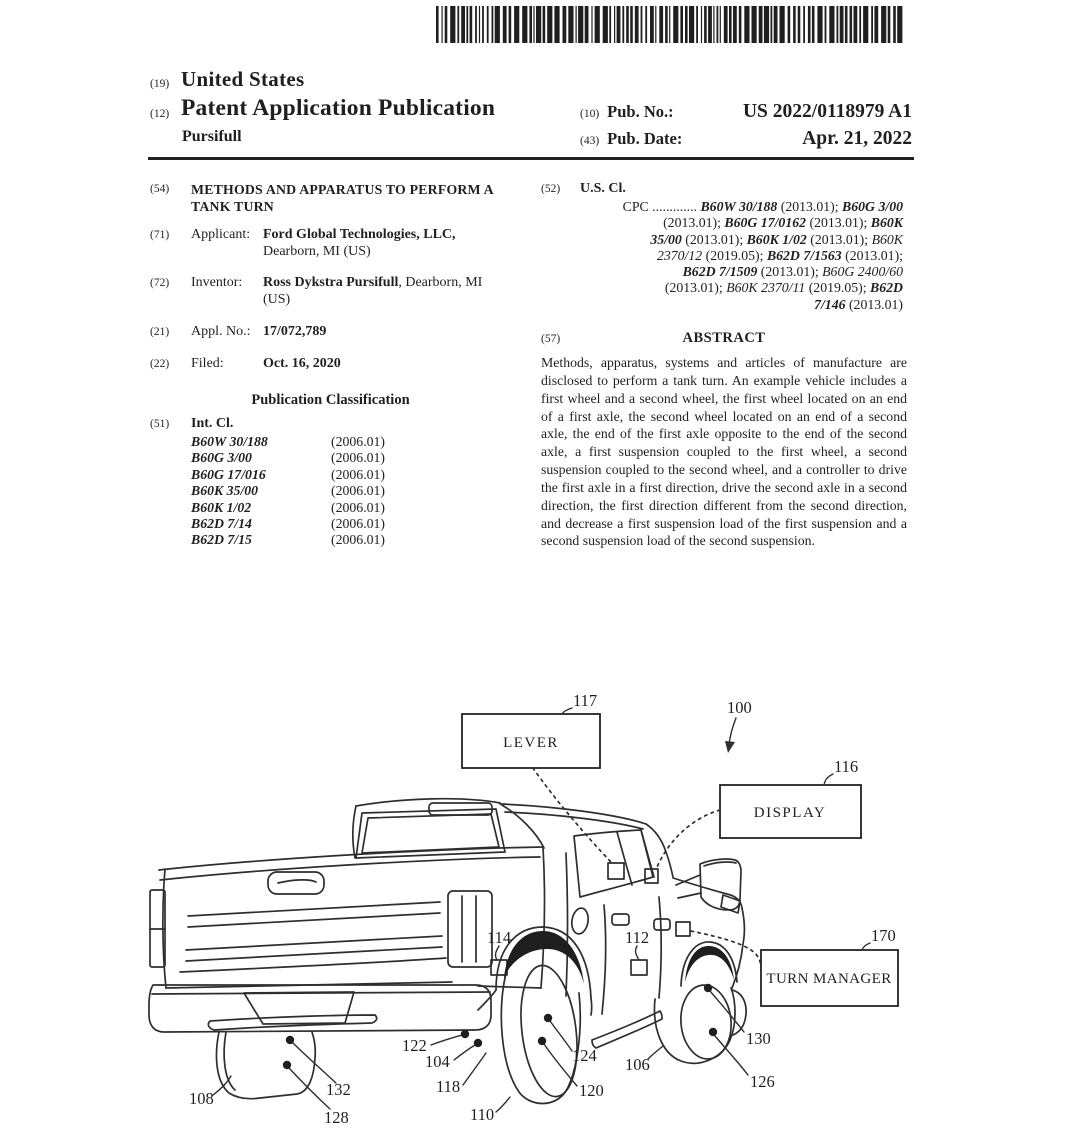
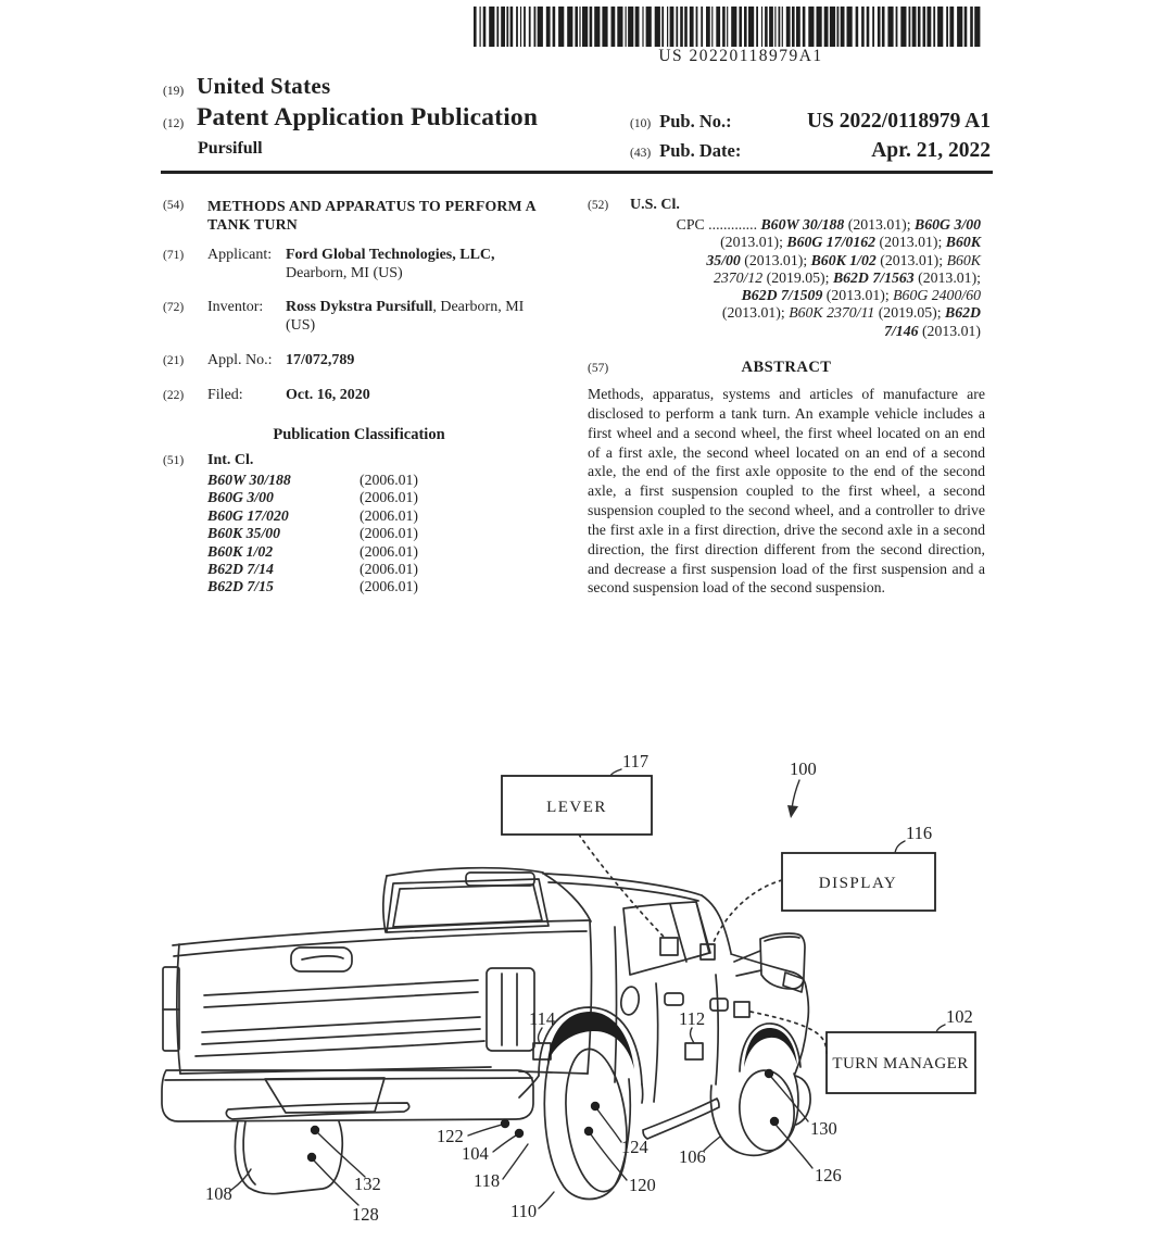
+ US 20220118979A1
  (19)
  United States
  (12)
  Patent Application Publication
  Pursifull
  (10)
  Pub. No.:
  US 2022/0118979 A1
  (43)
  Pub. Date:
  Apr. 21, 2022
  (54)
  METHODS AND APPARATUS TO PERFORM A TANK TURN
  (71)
  Applicant:
  Ford Global Technologies, LLC,
  Dearborn, MI (US)
  (72)
  Inventor:
  Ross Dykstra Pursifull, Dearborn, MI (US)
  (21)
  Appl. No.:
  17/072,789
  (22)
  Filed:
  Oct. 16, 2020
  Publication Classification
  (51)
  Int. Cl.
  B60W 30/188
  (2006.01)
  B60G 3/00
  (2006.01)
- B60G 17/016
+ B60G 17/020
  (2006.01)
  B60K 35/00
  (2006.01)
  B60K 1/02
  (2006.01)
  B62D 7/14
  (2006.01)
  B62D 7/15
  (2006.01)
  (52)
  U.S. Cl.
  CPC ............. B60W 30/188 (2013.01); B60G 3/00
  (2013.01); B60G 17/0162 (2013.01); B60K
  35/00 (2013.01); B60K 1/02 (2013.01); B60K
  2370/12 (2019.05); B62D 7/1563 (2013.01);
  B62D 7/1509 (2013.01); B60G 2400/60
  (2013.01); B60K 2370/11 (2019.05); B62D
  7/146 (2013.01)
  (57)
  ABSTRACT
  Methods, apparatus, systems and articles of manufacture are disclosed to perform a tank turn. An example vehicle includes a first wheel and a second wheel, the first wheel located on an end of a first axle, the second wheel located on an end of a second axle, the end of the first axle opposite to the end of the second axle, a first suspension coupled to the first wheel, a second suspension coupled to the second wheel, and a controller to drive the first axle in a first direction, drive the second axle in a second direction, the first direction different from the second direction, and decrease a first suspension load of the first suspension and a second suspension load of the second suspension.
  LEVER
  DISPLAY
  TURN MANAGER
  117
  100
  116
- 170
+ 102
  114
  112
  108
  132
  128
  122
  104
  118
  110
  124
  120
  106
  130
  126
